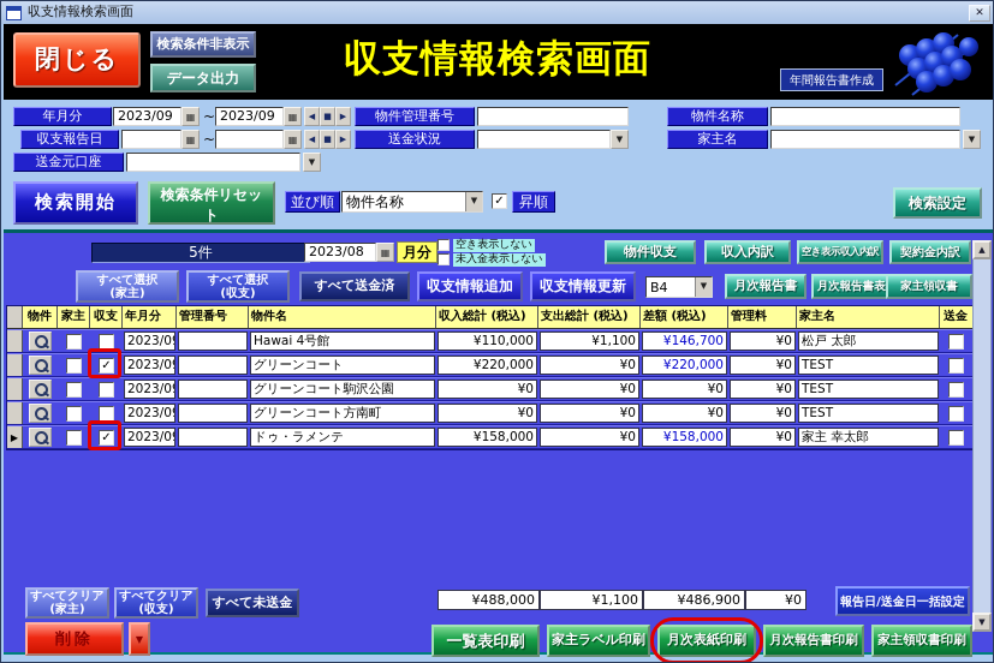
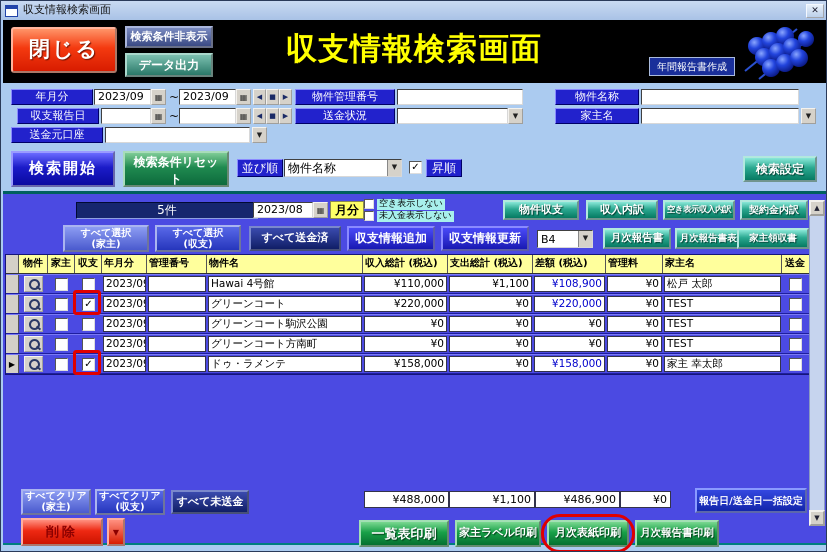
  収支情報検索画面
  ✕
  閉じる
  検索条件非表示
  データ出力
  収支情報検索画面
  年間報告書作成
  年月分
  2023/09
  ▦
  ~
  2023/09
  ▦
  ◀
  ■
  ▶
  物件管理番号
  収支報告日
  ▦
  ~
  ▦
  ◀
  ■
  ▶
  送金状況
  ▼
  送金元口座
  ▼
  物件名称
  家主名
  ▼
  検索開始
  検索条件リセット
  並び順
  物件名称
  ▼
  ✓
  昇順
  検索設定
  5件
  2023/08
  ▦
  月分
  空き表示しない
  未入金表示しない
  物件収支
  収入内訳
  空き表示収入内訳
  契約金内訳
  すべて選択
  (家主)
  すべて選択
  (収支)
  すべて送金済
  収支情報追加
  収支情報更新
  B4
  ▼
  月次報告書
  月次報告書表
  家主領収書
  物件
  家主
  収支
  年月分
  管理番号
  物件名
  収入総計 (税込)
  支出総計 (税込)
  差額 (税込)
  管理料
  家主名
  送金
  2023/0
  Hawai 4号館
  ¥110,000
  ¥1,100
- ¥146,700
+ ¥108,900
  ¥0
  松戸 太郎
  ✓
  2023/0
  グリーンコート
  ¥220,000
  ¥0
  ¥220,000
  ¥0
  TEST
  2023/0
  グリーンコート駒沢公園
  ¥0
  ¥0
  ¥0
  ¥0
  TEST
  2023/0
  グリーンコート方南町
  ¥0
  ¥0
  ¥0
  ¥0
  TEST
  ▶
  ✓
  2023/0
  ドゥ・ラメンテ
  ¥158,000
  ¥0
  ¥158,000
  ¥0
  家主 幸太郎
  すべてクリア
  (家主)
  すべてクリア
  (収支)
  すべて未送金
  ¥488,000
  ¥1,100
  ¥486,900
  ¥0
  報告日/送金日一括設定
  削除
  ▼
  一覧表印刷
  家主ラベル印刷
  月次表紙印刷
  月次報告書印刷
- 家主領収書印刷
  ▲
  ▼
